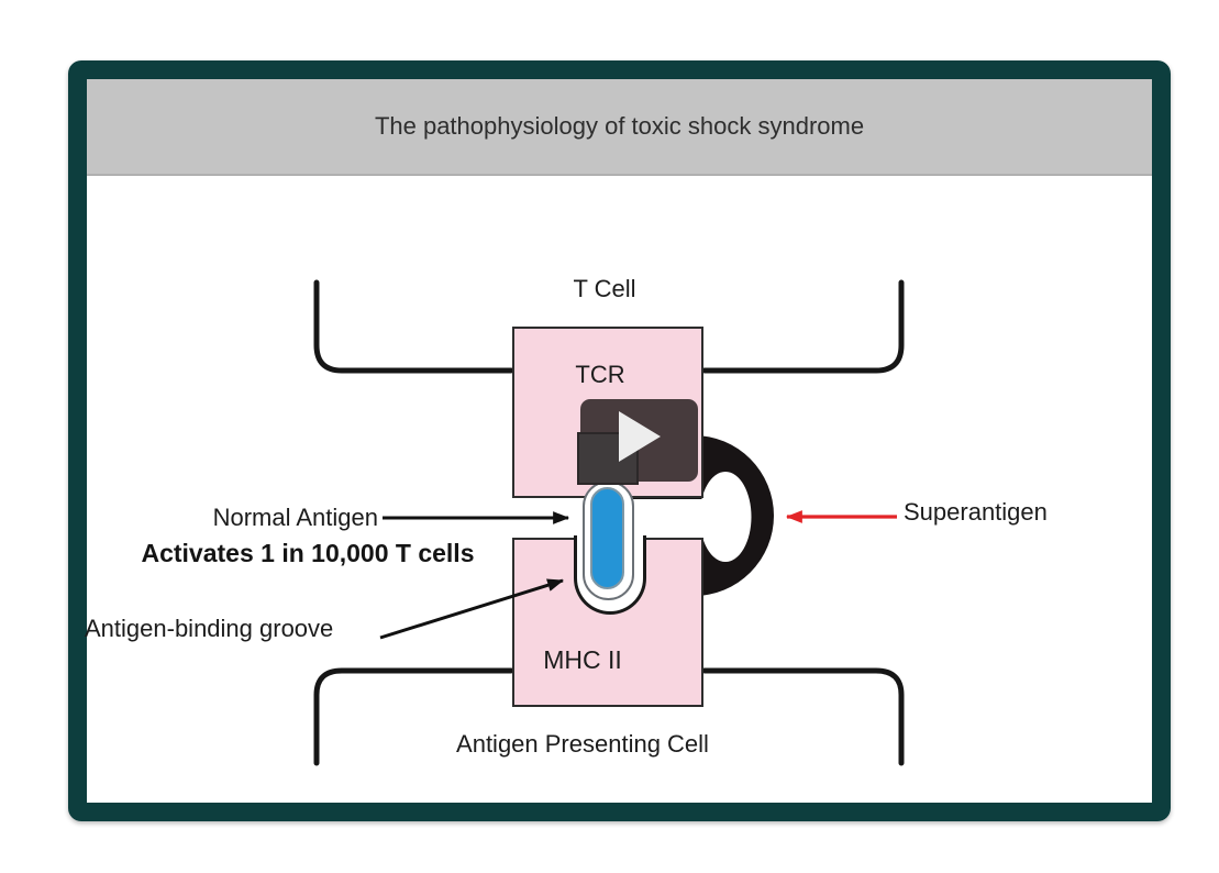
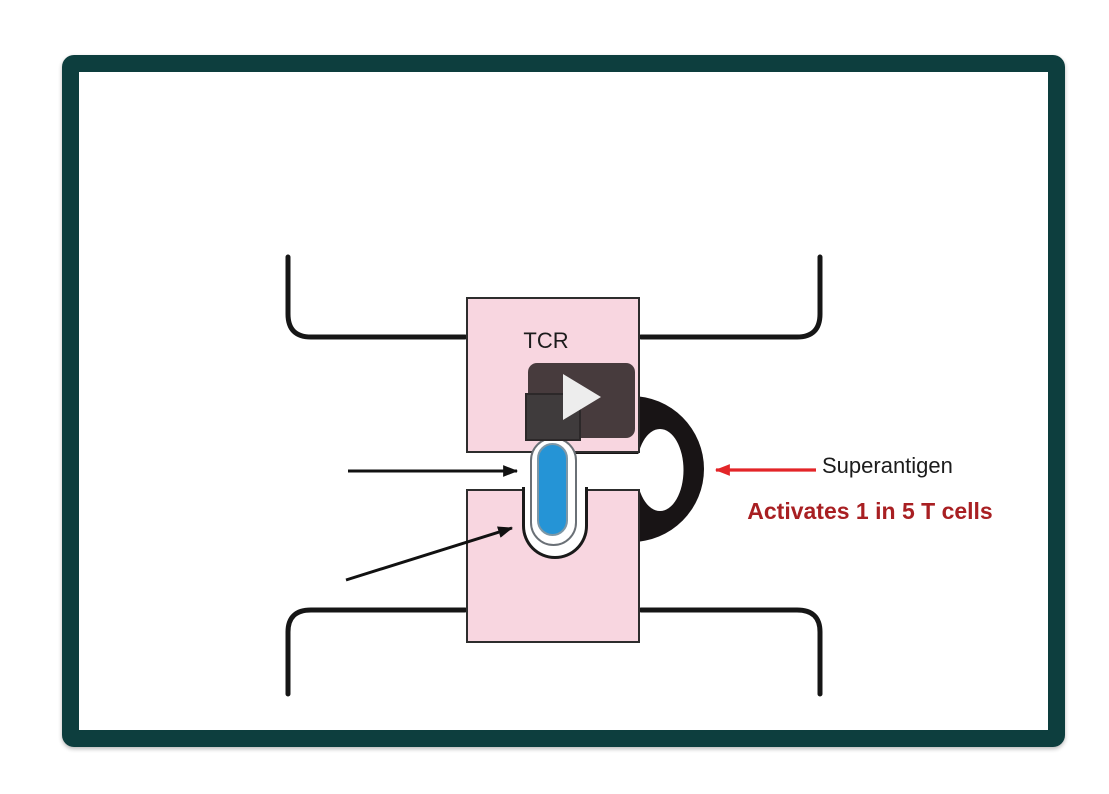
- The pathophysiology of toxic shock syndrome
- T Cell
  TCR
- MHC II
- Antigen Presenting Cell
- Normal Antigen
- Activates 1 in 10,000 T cells
- Antigen-binding groove
  Superantigen
+ Activates 1 in 5 T cells
